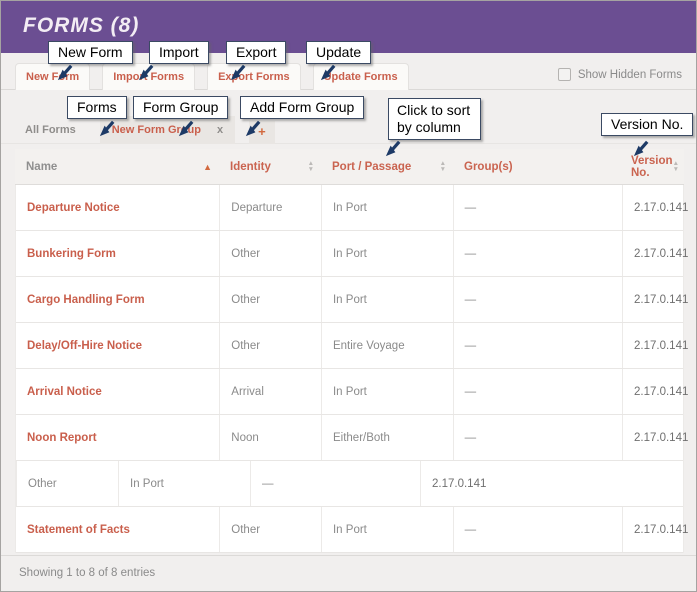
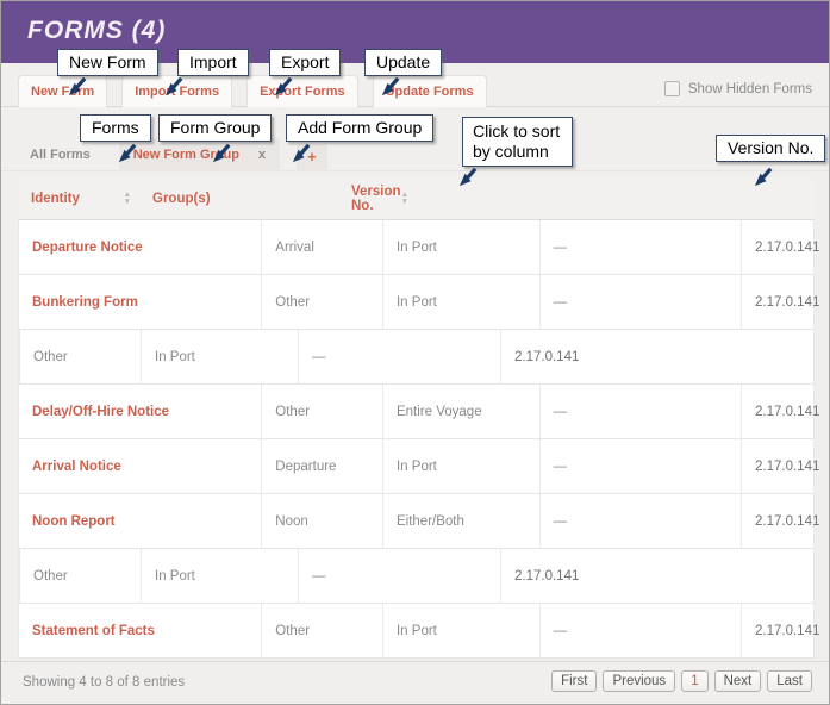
- FORMS (8)
+ FORMS (4)
  New Frm
  Impo Forms
  Exort Forms
  pdate Forms
  Show Hidden Forms
  All Forms
  New Form Grup x
  +
- Name
- ▲
  Identity
- Port / Passage
  Group(s)
  Version No.
  Departure Notice
- Departure
+ Arrival
  In Port
  —
  2.17.0.141
  Bunkering Form
  Other
  In Port
  —
  2.17.0.141
- Cargo Handling Form
  Other
  In Port
  —
  2.17.0.141
  Delay/Off-Hire Notice
  Other
  Entire Voyage
  —
  2.17.0.141
  Arrival Notice
- Arrival
+ Departure
  In Port
  —
  2.17.0.141
  Noon Report
  Noon
  Either/Both
  —
  2.17.0.141
  Other
  In Port
  —
  2.17.0.141
  Statement of Facts
  Other
  In Port
  —
  2.17.0.141
- Showing 1 to 8 of 8 entries
+ Showing 4 to 8 of 8 entries
+ First
+ Previous
+ 1
+ Next
+ Last
  New Form
  Import
  Export
  Update
  Forms
  Form Group
  Add Form Group
  Click to sort by column
  Version No.
